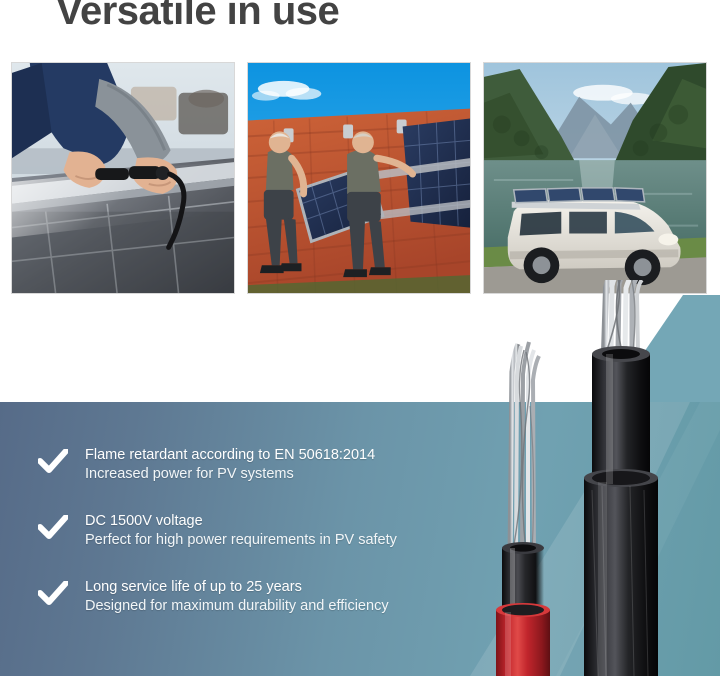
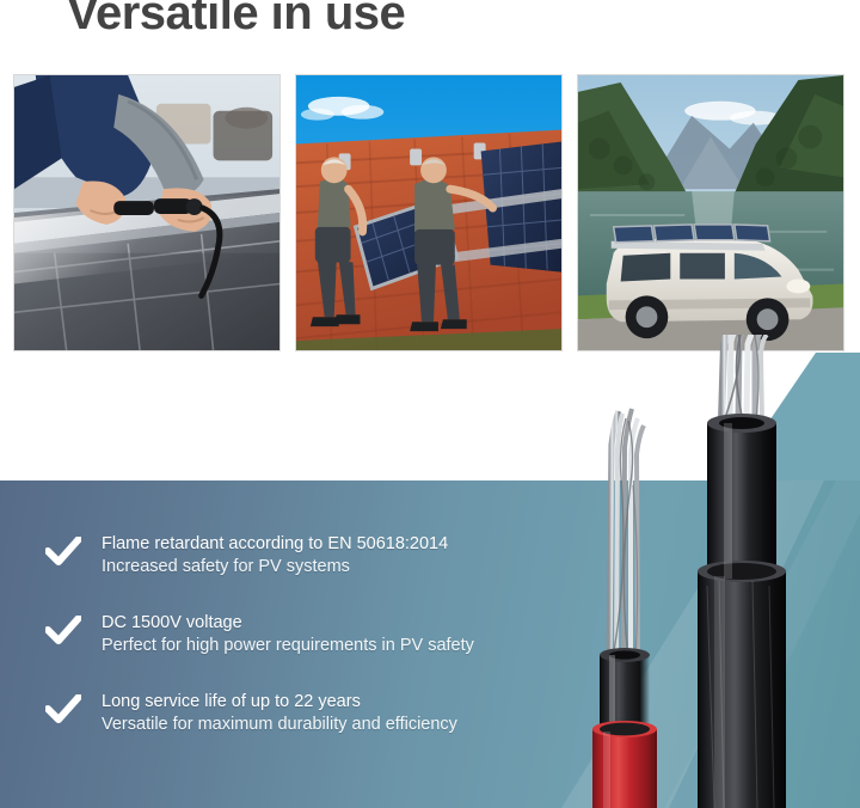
  Versatile in use
  Flame retardant according to EN 50618:2014
- Increased power for PV systems
+ Increased safety for PV systems
  DC 1500V voltage
  Perfect for high power requirements in PV safety
- Long service life of up to 25 years
+ Long service life of up to 22 years
- Designed for maximum durability and efficiency
+ Versatile for maximum durability and efficiency
